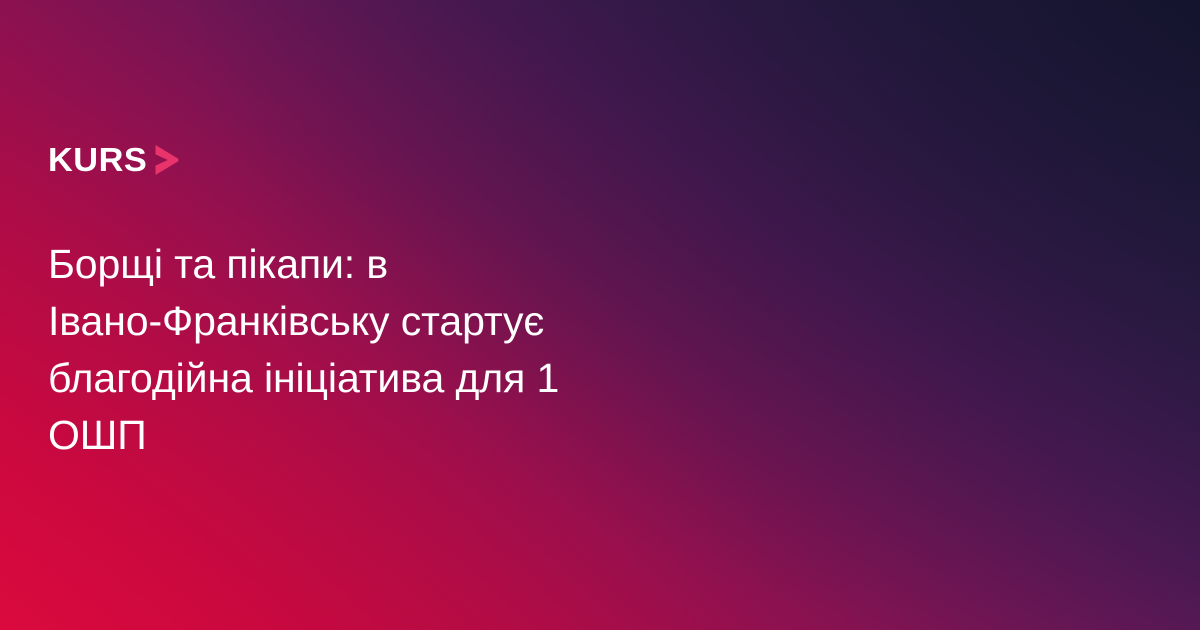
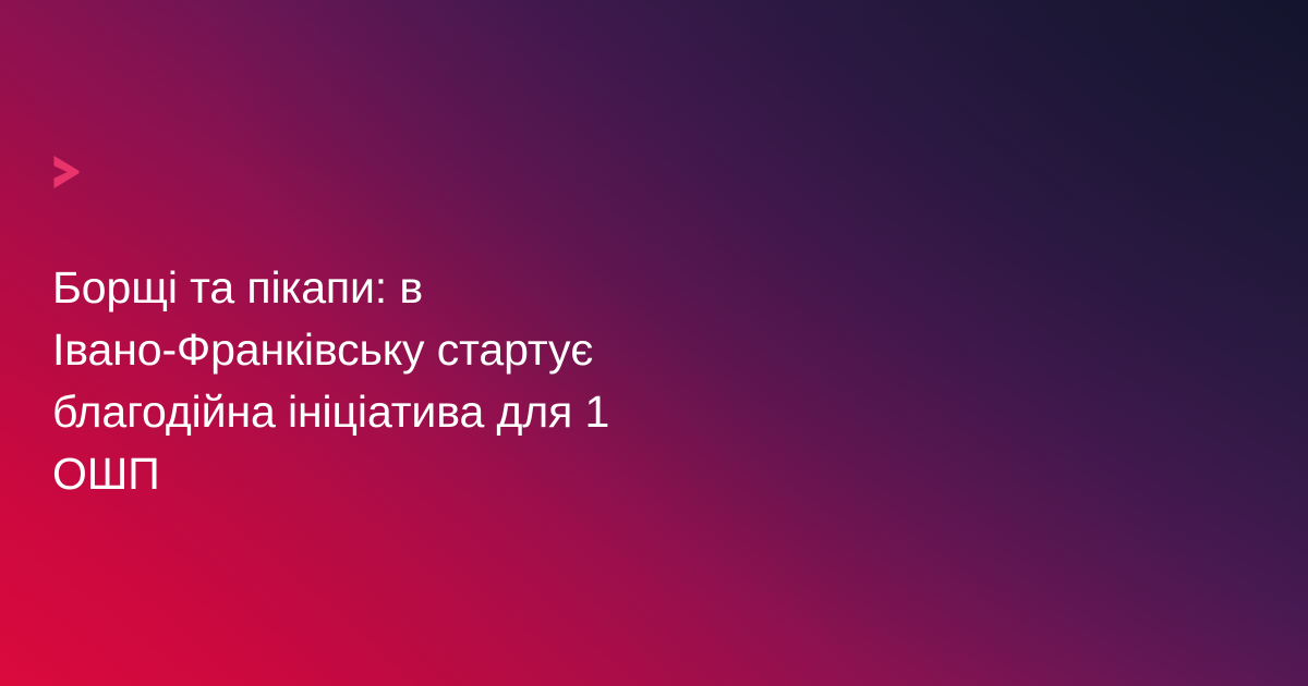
- KURS
  Борщі та пікапи: в
  Івано-Франківську стартує
  благодійна ініціатива для 1
  ОШП
